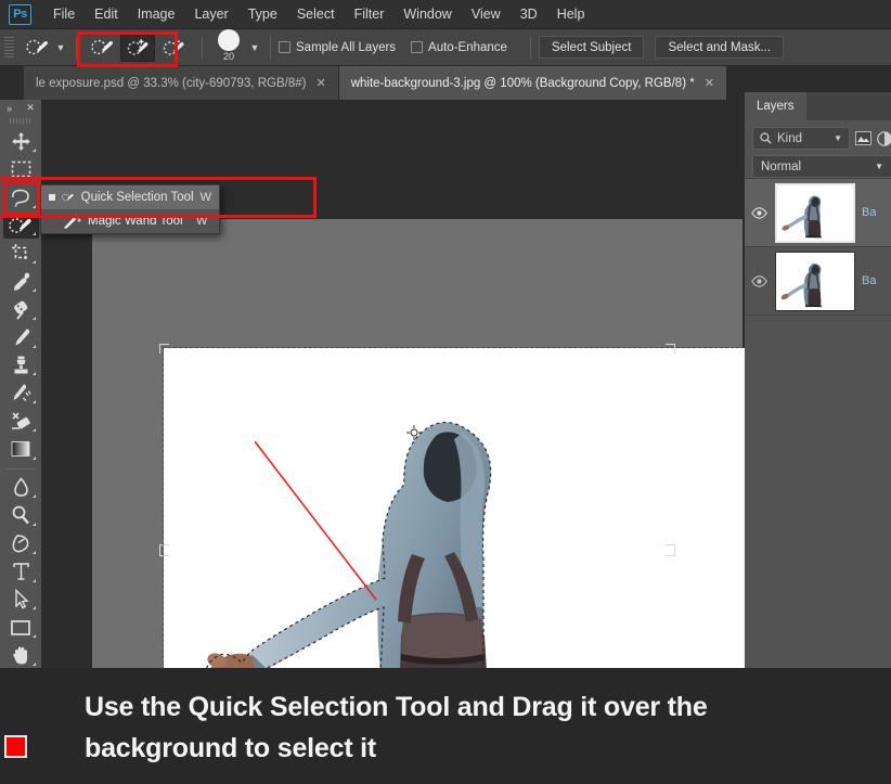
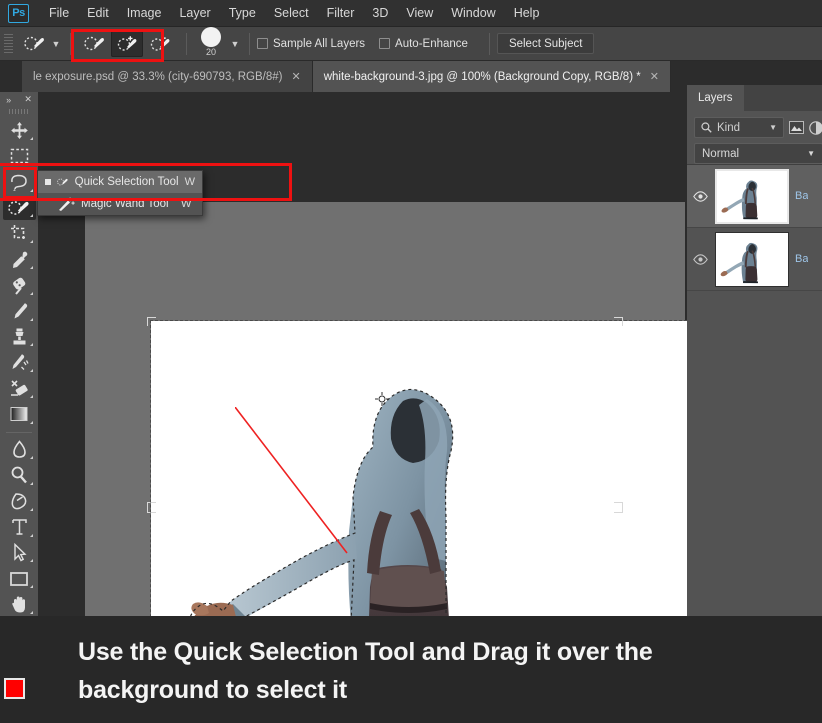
  Ps
  File
  Edit
  Image
  Layer
  Type
  Select
  Filter
- Window
+ 3D
  View
- 3D
+ Window
  Help
  ▼
  20
  ▼
  Sample All Layers
  Auto-Enhance
  Select Subject
- Select and Mask...
  le exposure.psd @ 33.3% (city-690793, RGB/8#)
  ✕
  white-background-3.jpg @ 100% (Background Copy, RGB/8) *
  ✕
  »
  ✕
  Quick Selection Tool
  W
  Magic Wand Tool
  W
  Layers
  Kind
  ▼
  Normal
  ▼
  Ba
  Ba
  Use the Quick Selection Tool and Drag it over the background to select it
